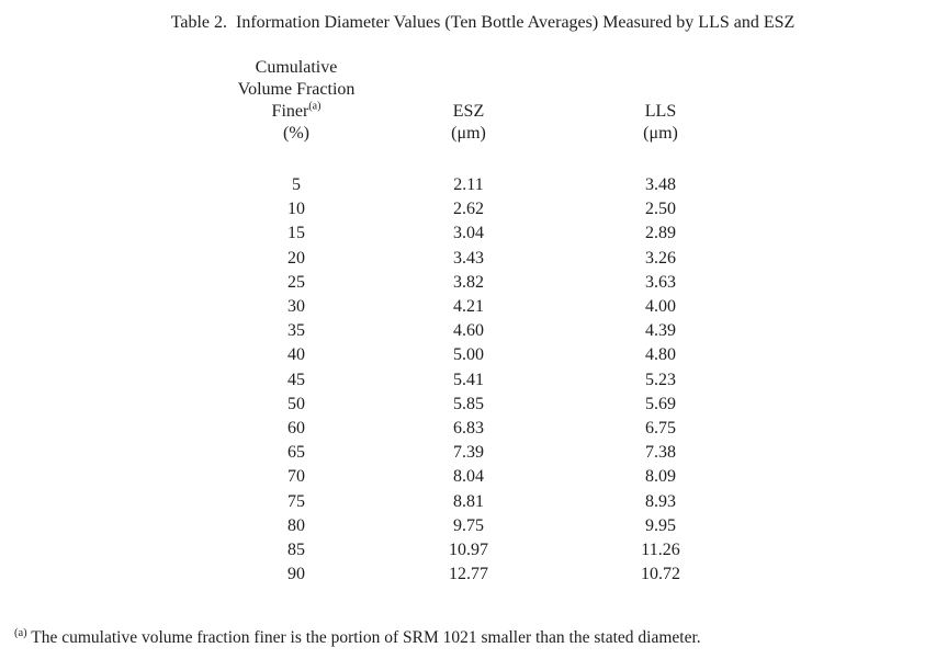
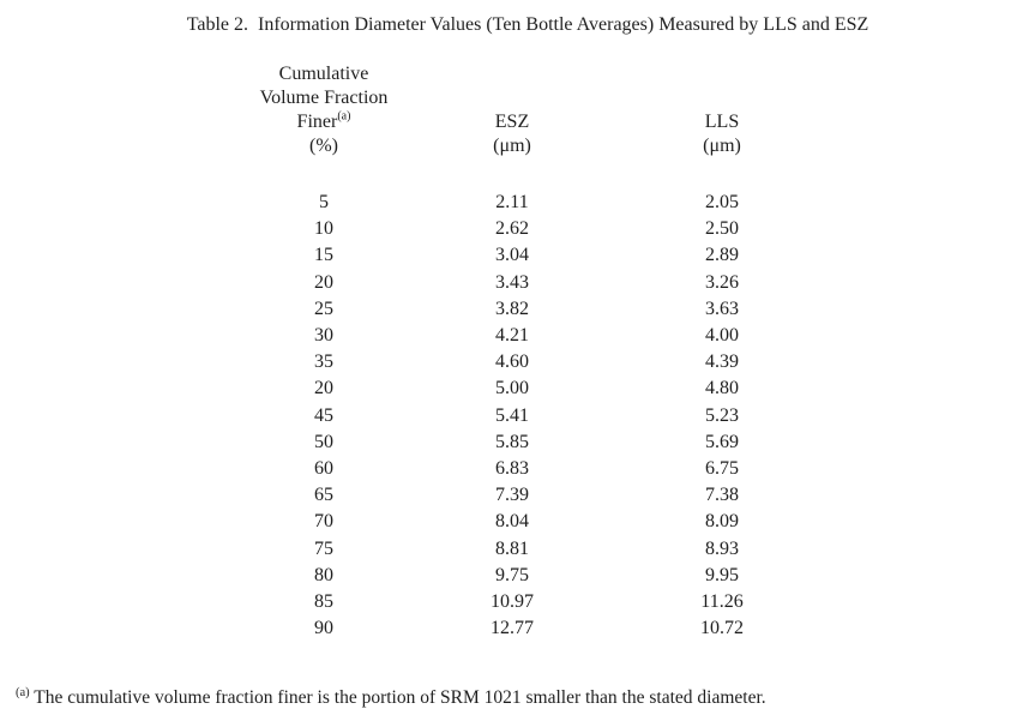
  Table 2. Information Diameter Values (Ten Bottle Averages) Measured by LLS and ESZ
  Cumulative Volume Fraction Finer(a) (%)	ESZ (μm)	LLS (μm)
- 5	2.11	3.48
+ 5	2.11	2.05
  10	2.62	2.50
  15	3.04	2.89
  20	3.43	3.26
  25	3.82	3.63
  30	4.21	4.00
  35	4.60	4.39
- 40	5.00	4.80
+ 20	5.00	4.80
  45	5.41	5.23
  50	5.85	5.69
  60	6.83	6.75
  65	7.39	7.38
  70	8.04	8.09
  75	8.81	8.93
  80	9.75	9.95
  85	10.97	11.26
  90	12.77	10.72
  (a) The cumulative volume fraction finer is the portion of SRM 1021 smaller than the stated diameter.
